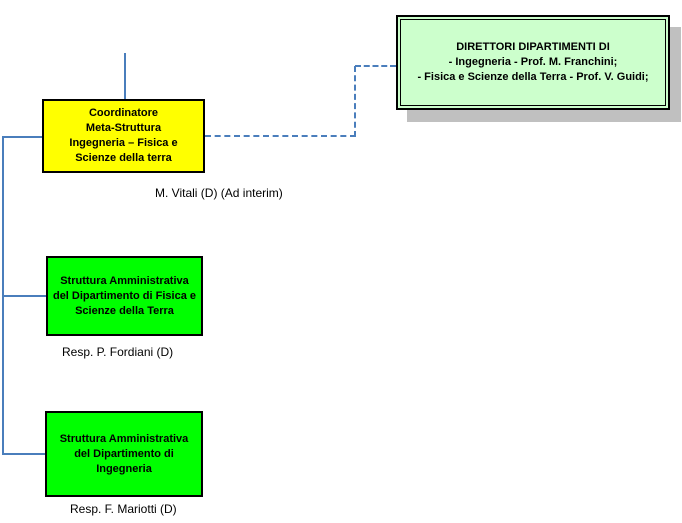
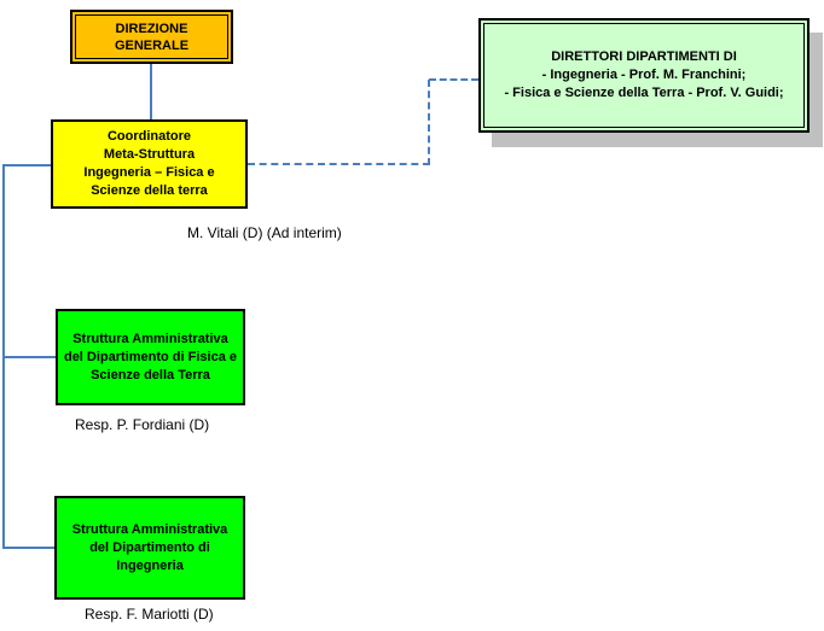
+ DIREZIONE
+ GENERALE
  DIRETTORI DIPARTIMENTI DI
  - Ingegneria - Prof. M. Franchini;
  - Fisica e Scienze della Terra - Prof. V. Guidi;
  Coordinatore
  Meta-Struttura
  Ingegneria – Fisica e
  Scienze della terra
  Struttura Amministrativa
  del Dipartimento di Fisica e
  Scienze della Terra
  Struttura Amministrativa
  del Dipartimento di
  Ingegneria
  M. Vitali (D) (Ad interim)
  Resp. P. Fordiani (D)
  Resp. F. Mariotti (D)
